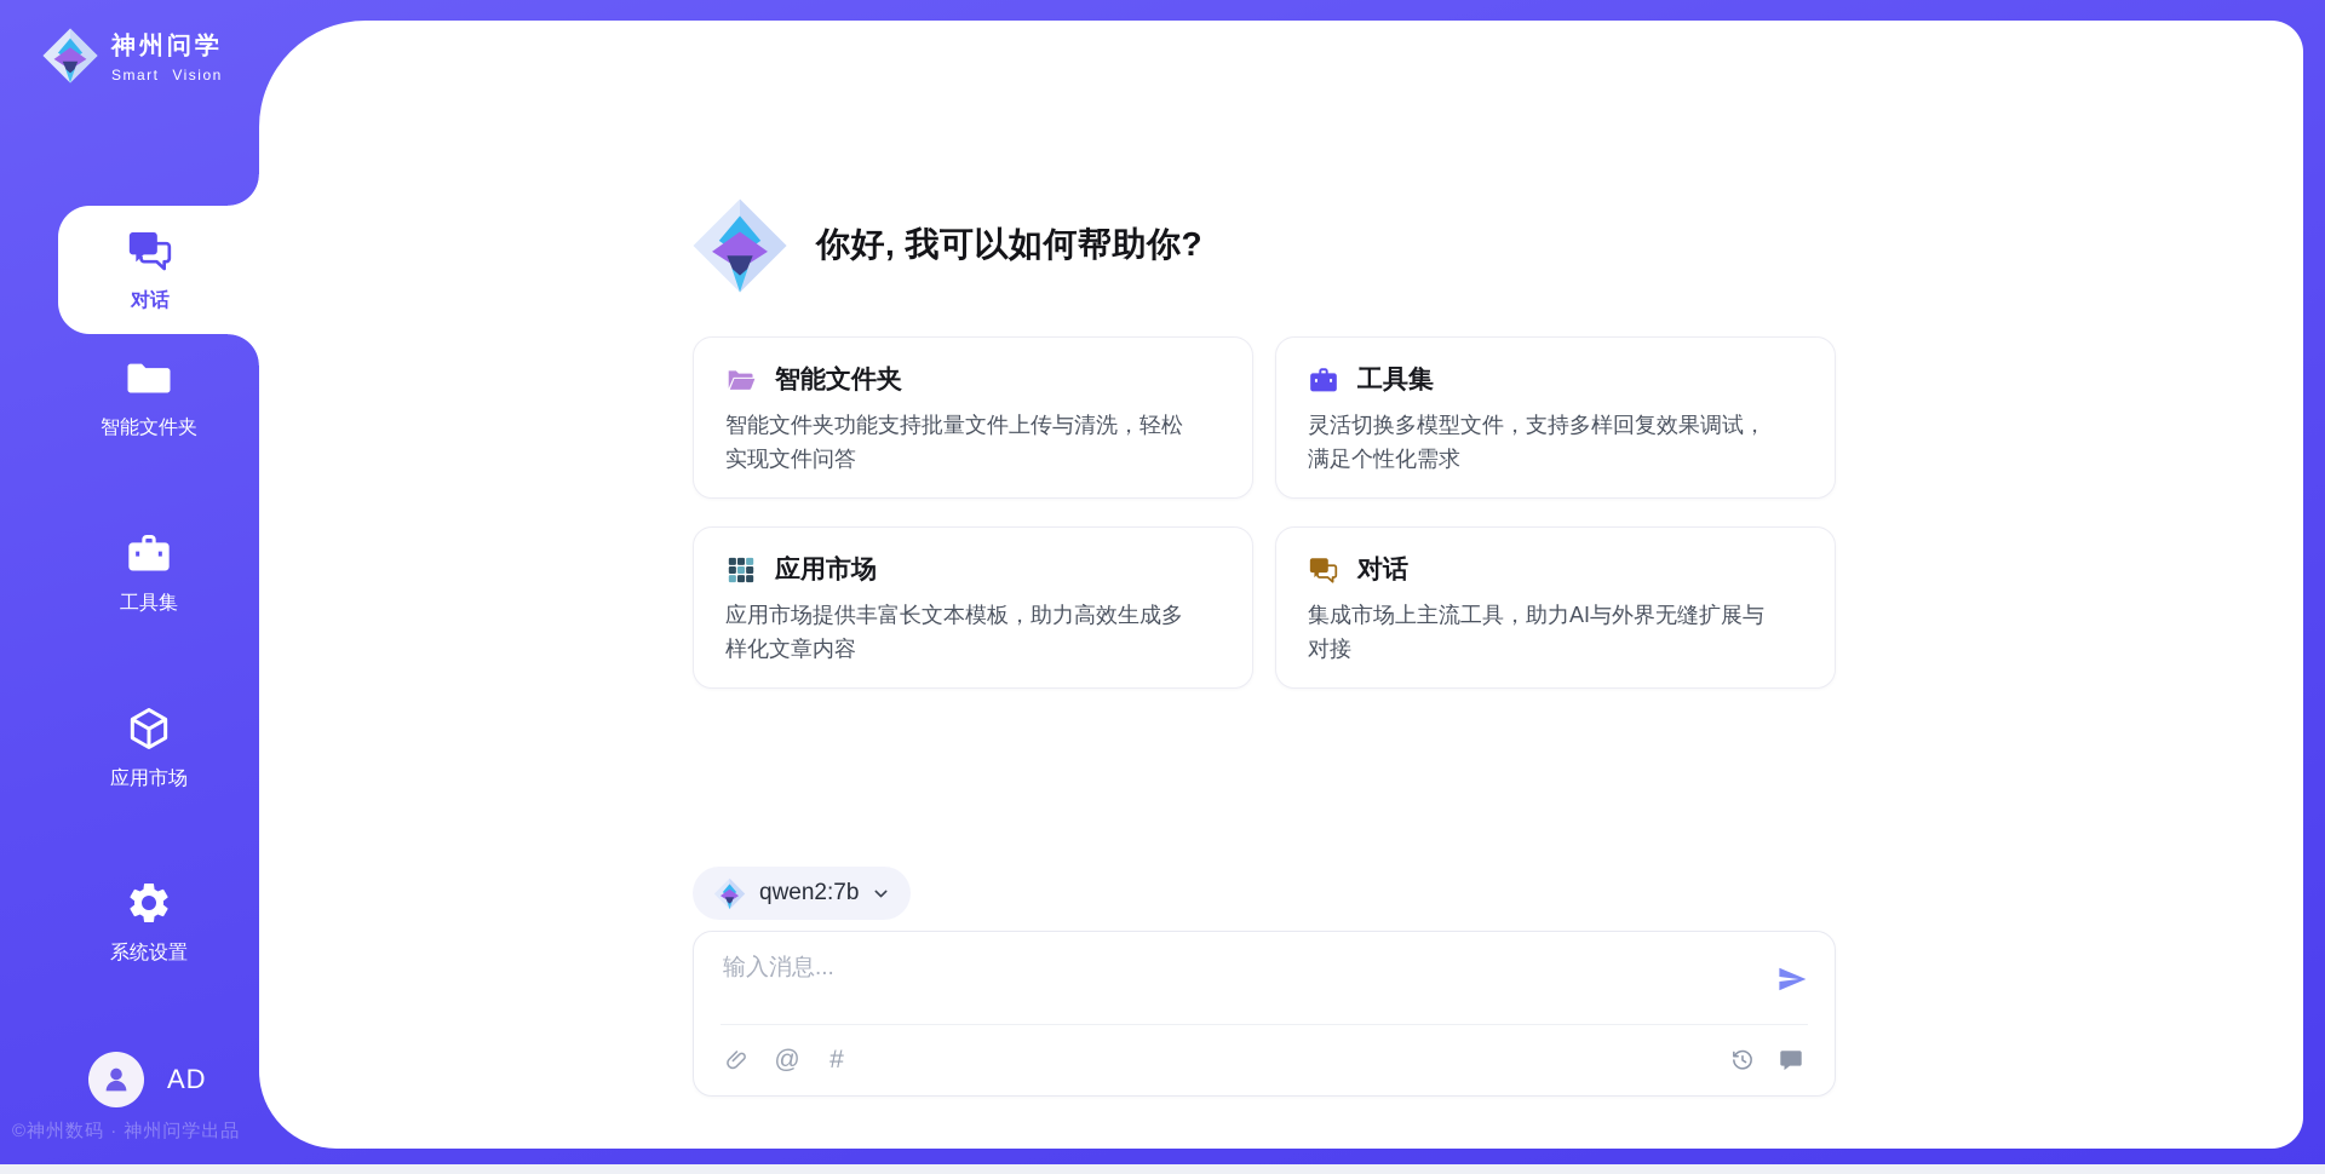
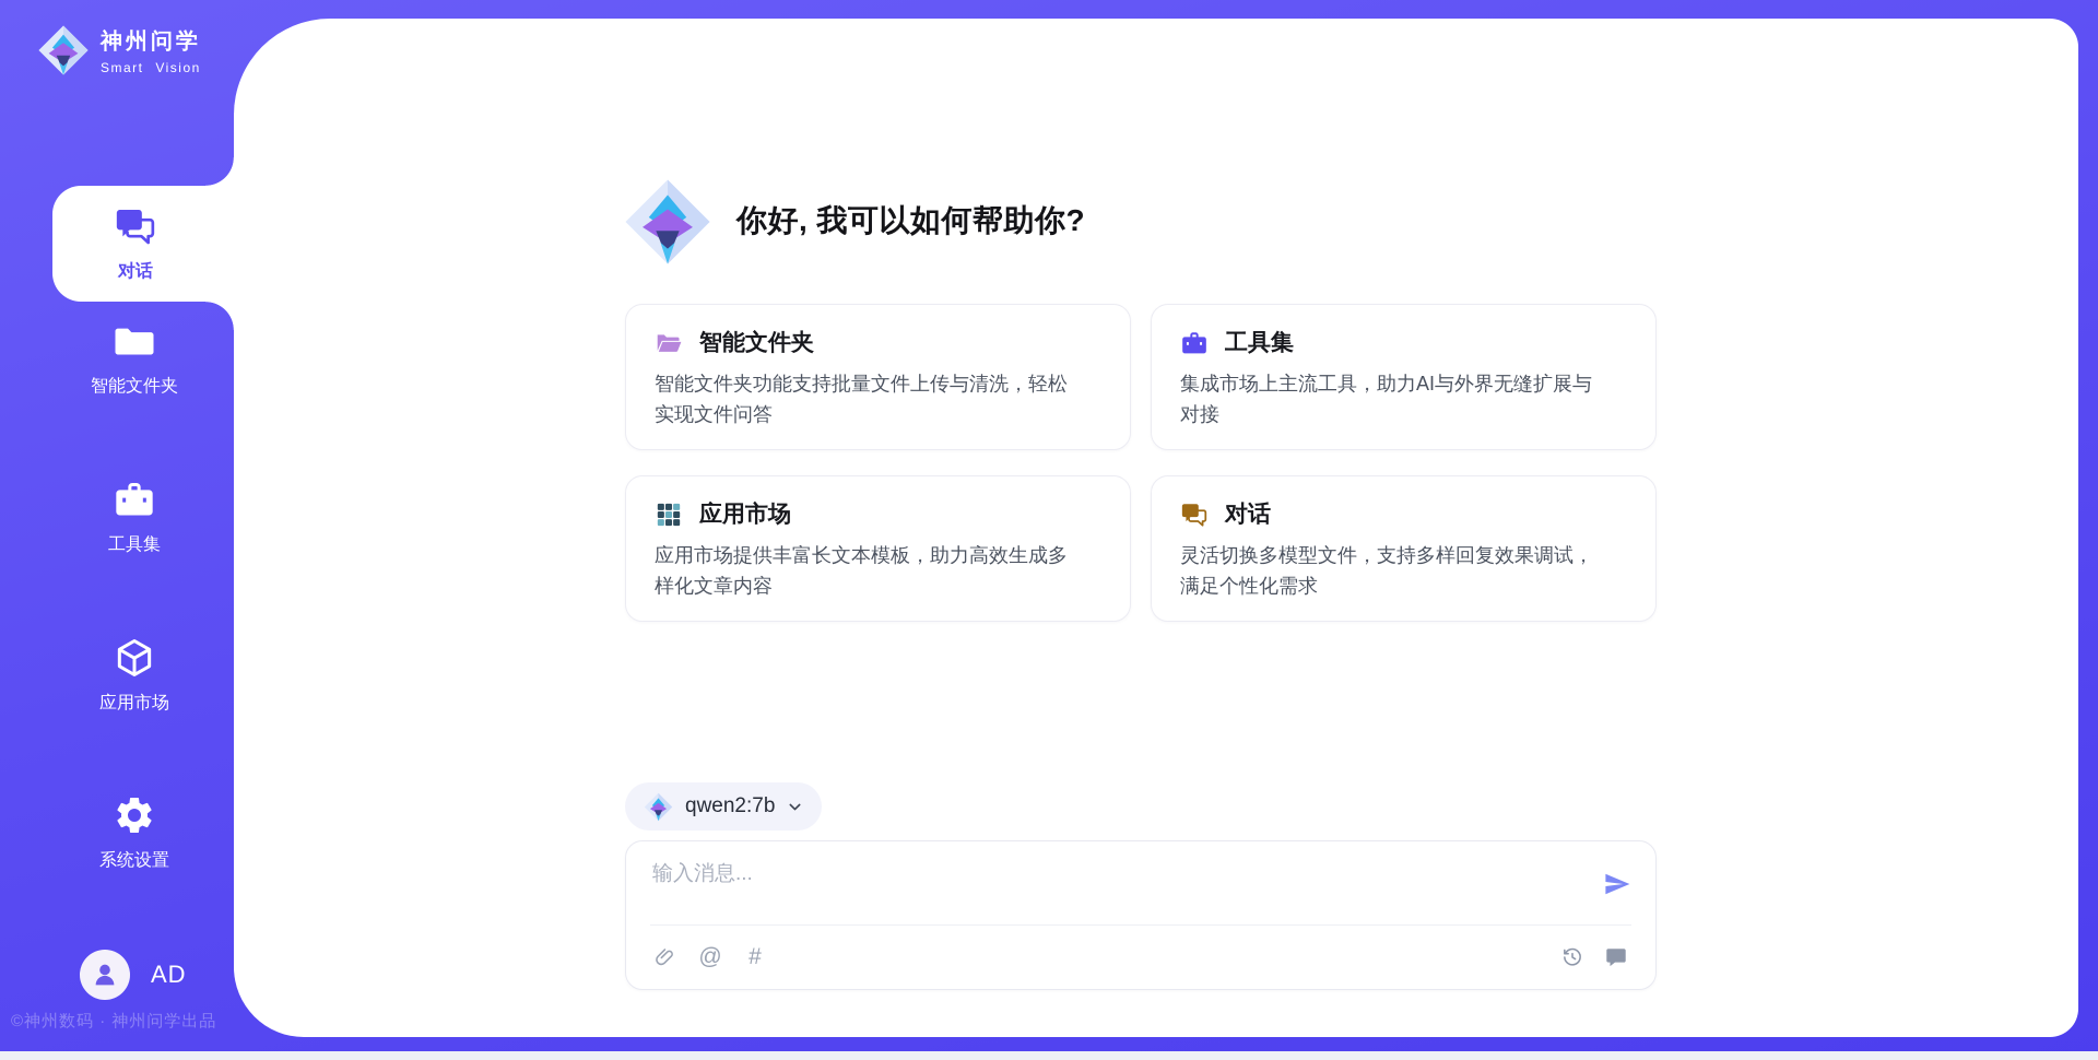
  神州问学
  Smart Vision
  对话
  智能文件夹
  工具集
  应用市场
  系统设置
  AD
  ©神州数码 · 神州问学出品
  你好, 我可以如何帮助你?
  智能文件夹
  智能文件夹功能支持批量文件上传与清洗，轻松实现文件问答
  工具集
- 灵活切换多模型文件，支持多样回复效果调试，满足个性化需求
+ 集成市场上主流工具，助力AI与外界无缝扩展与对接
  应用市场
  应用市场提供丰富长文本模板，助力高效生成多样化文章内容
  对话
- 集成市场上主流工具，助力AI与外界无缝扩展与对接
+ 灵活切换多模型文件，支持多样回复效果调试，满足个性化需求
  qwen2:7b
  输入消息...
  @
  #
